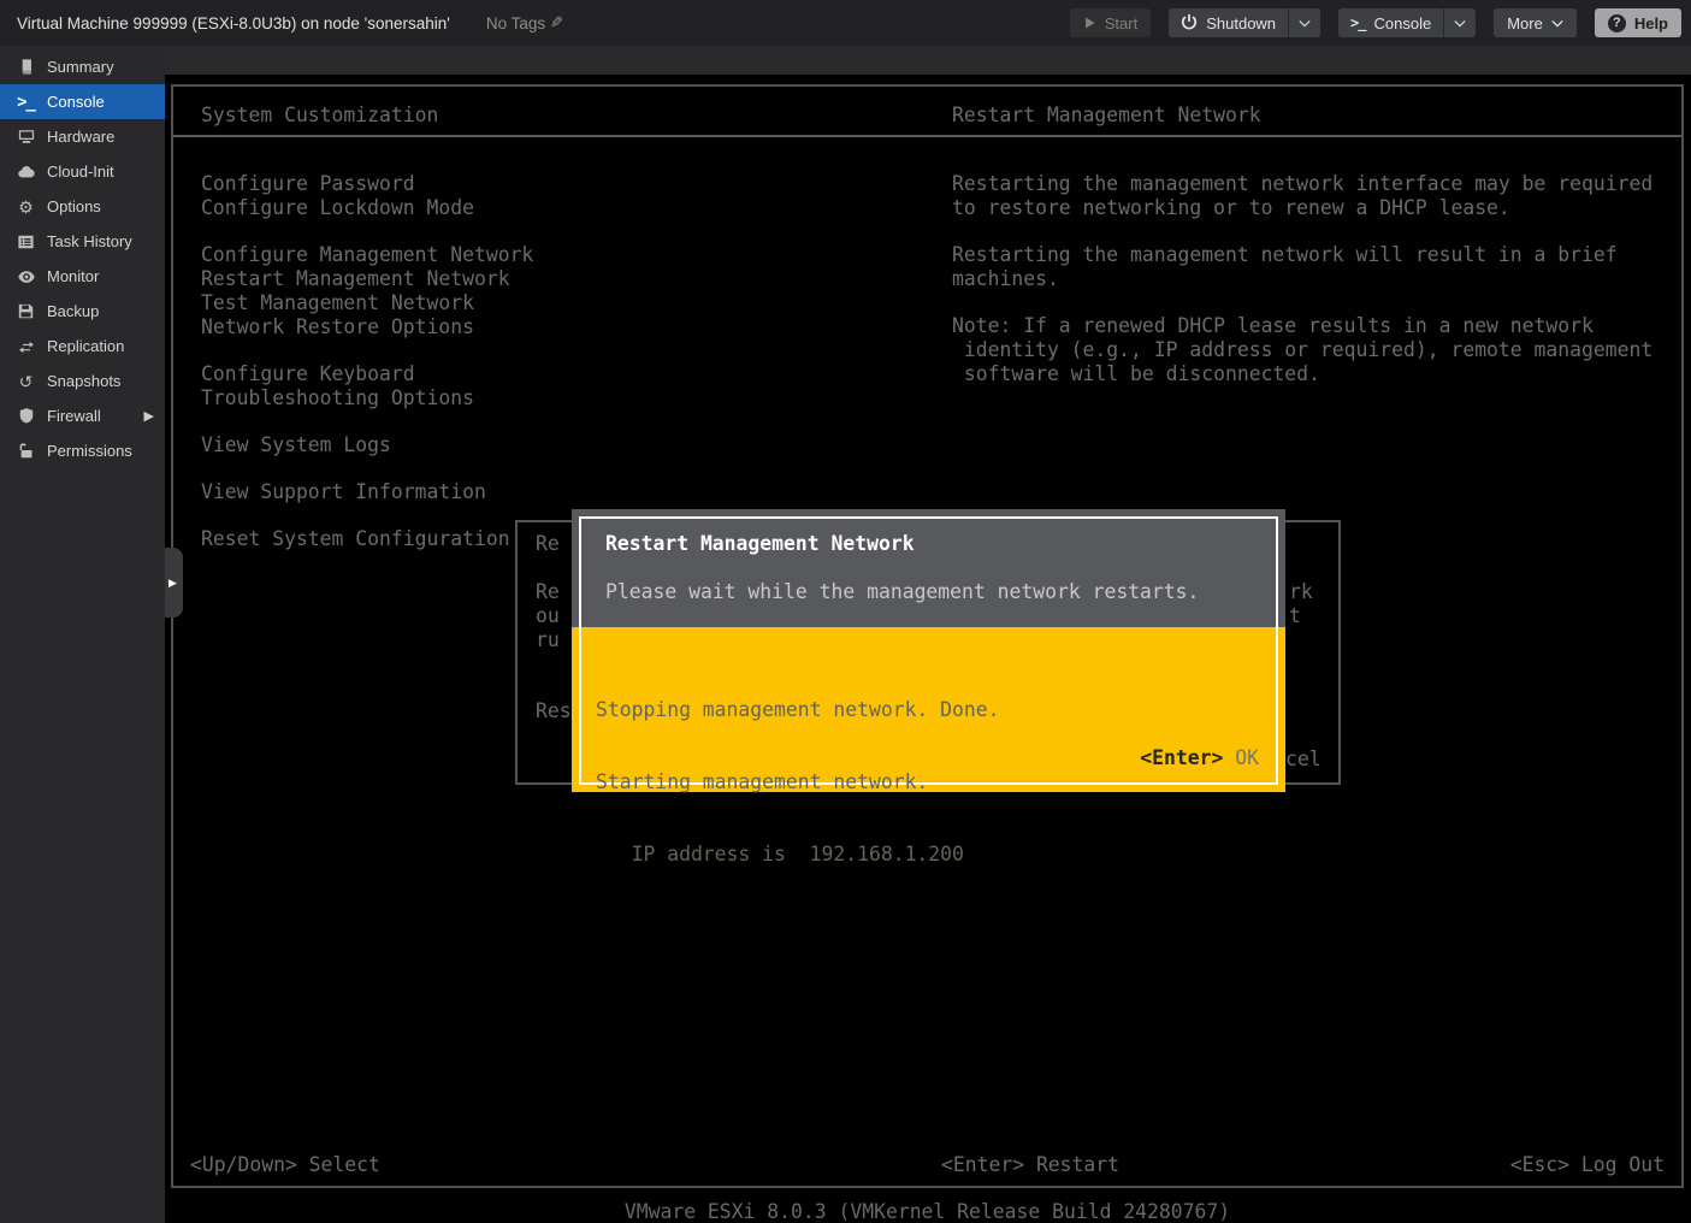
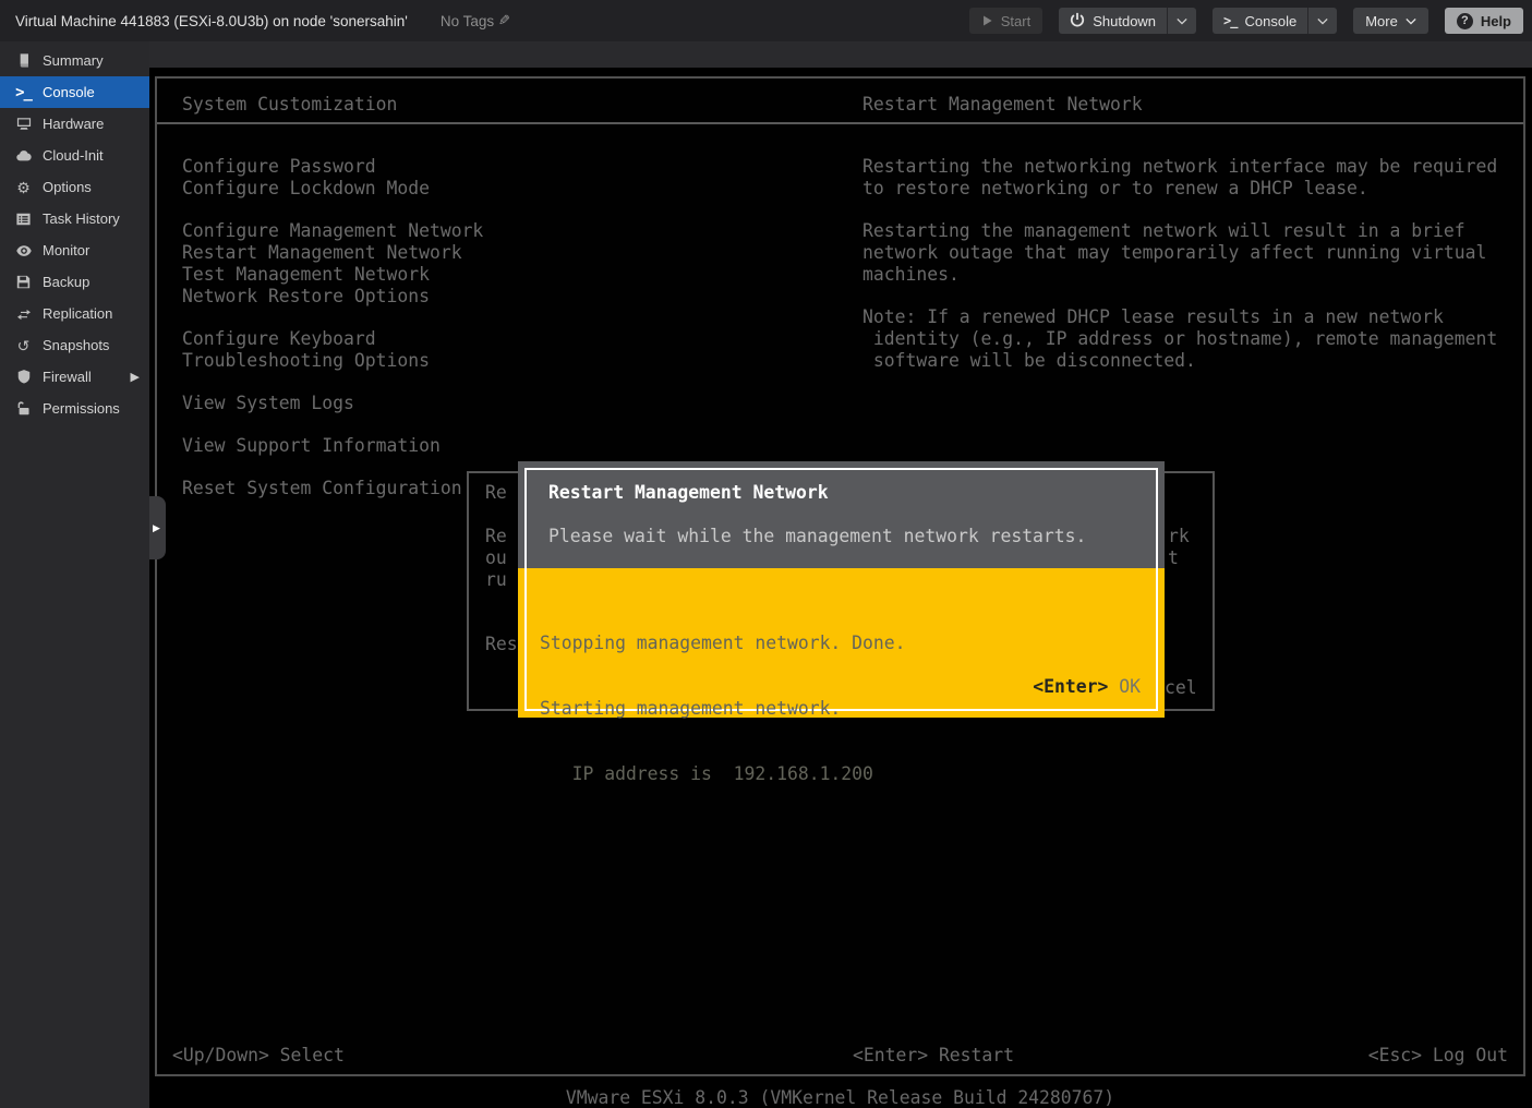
- Virtual Machine 999999 (ESXi-8.0U3b) on node 'sonersahin'
+ Virtual Machine 441883 (ESXi-8.0U3b) on node 'sonersahin'
  No Tags
  Start
  Shutdown
  >_
  Console
  More
  ?
  Help
  Summary
  >_
  Console
  Hardware
  Cloud-Init
  ⚙
  Options
  Task History
  Monitor
  Backup
  Replication
  ↺
  Snapshots
  Firewall
  ▶
  Permissions
  System Customization
  Restart Management Network
  Configure Password
  Configure Lockdown Mode
  Configure Management Network
  Restart Management Network
  Test Management Network
  Network Restore Options
  Configure Keyboard
  Troubleshooting Options
  View System Logs
  View Support Information
  Reset System Configuration
- Restarting the management network interface may be required
+ Restarting the networking network interface may be required
  to restore networking or to renew a DHCP lease.
  Restarting the management network will result in a brief
+ network outage that may temporarily affect running virtual
  machines.
  Note: If a renewed DHCP lease results in a new network
- identity (e.g., IP address or required), remote management
+ identity (e.g., IP address or hostname), remote management
  software will be disconnected.
  Re
  Re
  ou
  ru
  Res
  rk
  t
  cel
  Restart Management Network
  Please wait while the management network restarts.
  Stopping management network. Done.
  Starting management network.
  IP address is 192.168.1.200
  <Enter> OK
  <Up/Down> Select
  <Enter> Restart
  <Esc> Log Out
  ▶
  VMware ESXi 8.0.3 (VMKernel Release Build 24280767)
